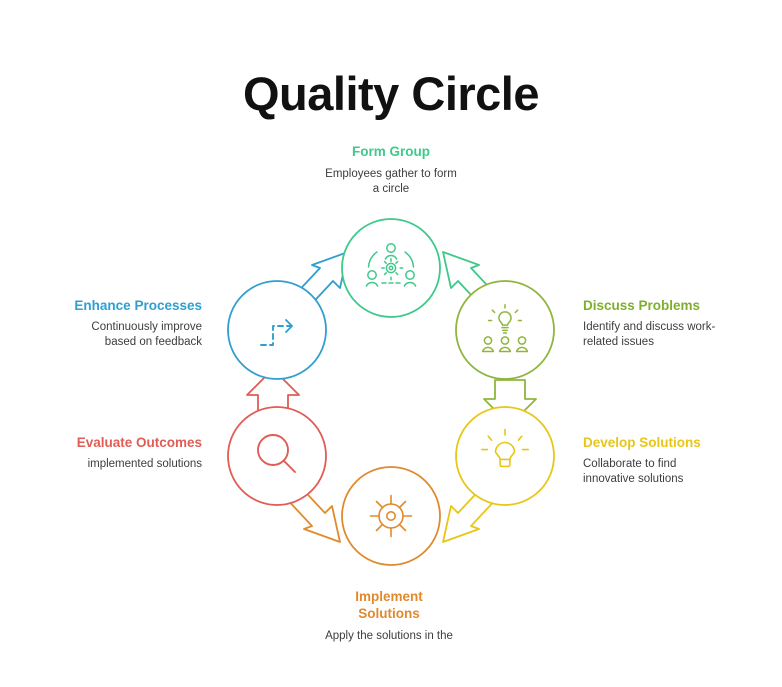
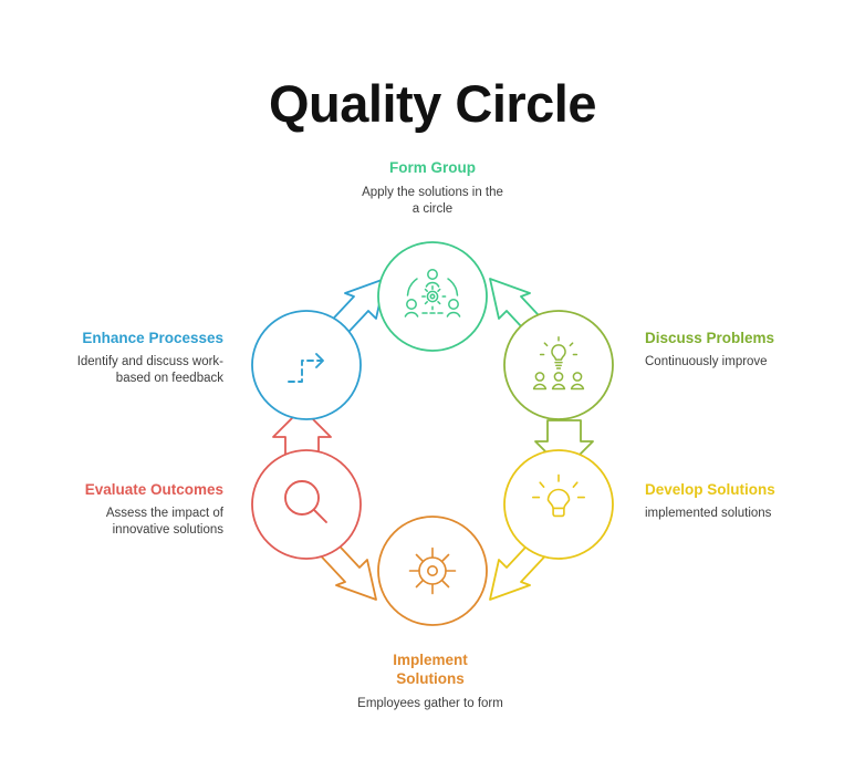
  Quality Circle
  Form Group
- Employees gather to form
+ Apply the solutions in the
  a circle
  Discuss Problems
- Identify and discuss work-
+ Continuously improve
- related issues
  Develop Solutions
- Collaborate to find
- innovative solutions
+ implemented solutions
  Implement
  Solutions
- Apply the solutions in the
+ Employees gather to form
  Evaluate Outcomes
+ Assess the impact of
- implemented solutions
+ innovative solutions
  Enhance Processes
- Continuously improve
+ Identify and discuss work-
  based on feedback
